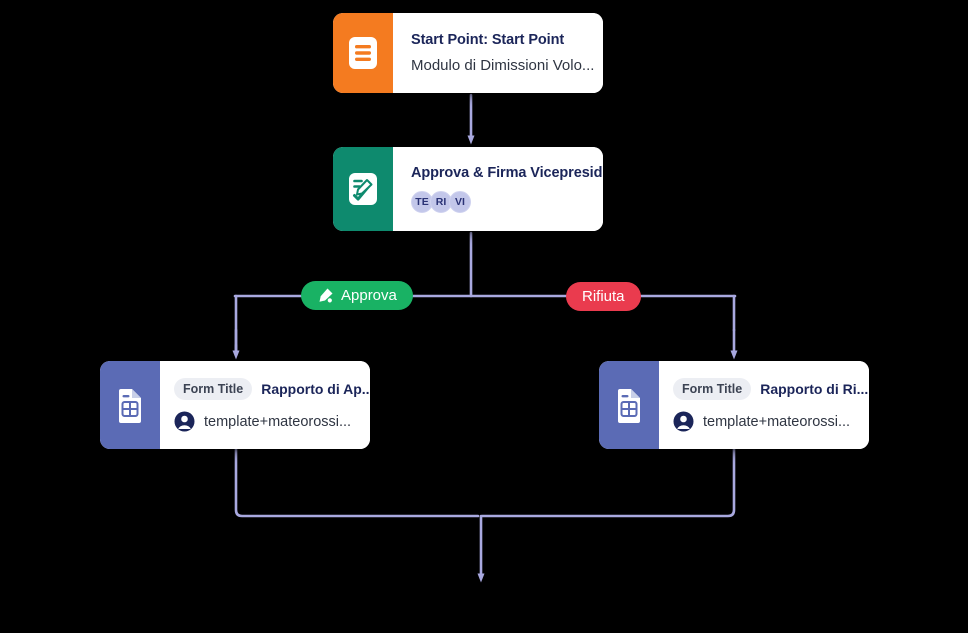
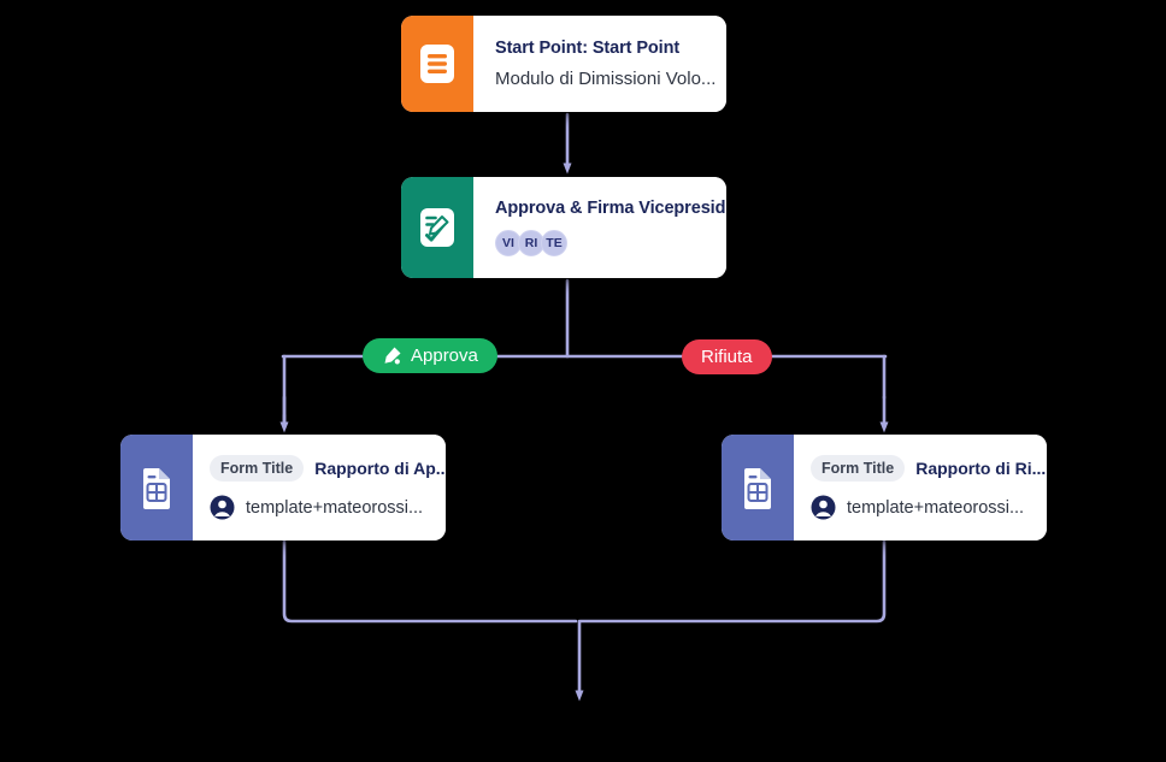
  Start Point: Start Point
  Modulo di Dimissioni Volo...
  Approva & Firma Vicepresid
- TE
+ VI
  RI
- VI
+ TE
  Approva
  Rifiuta
  Form Title
  Rapporto di Ap..
  template+mateorossi...
  Form Title
  Rapporto di Ri...
  template+mateorossi...
